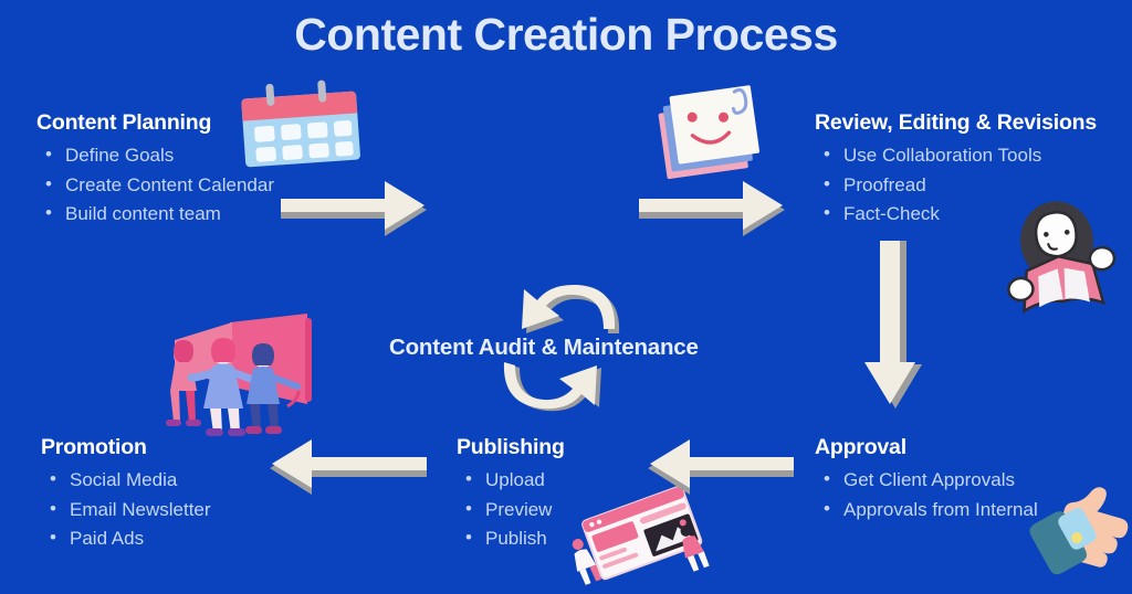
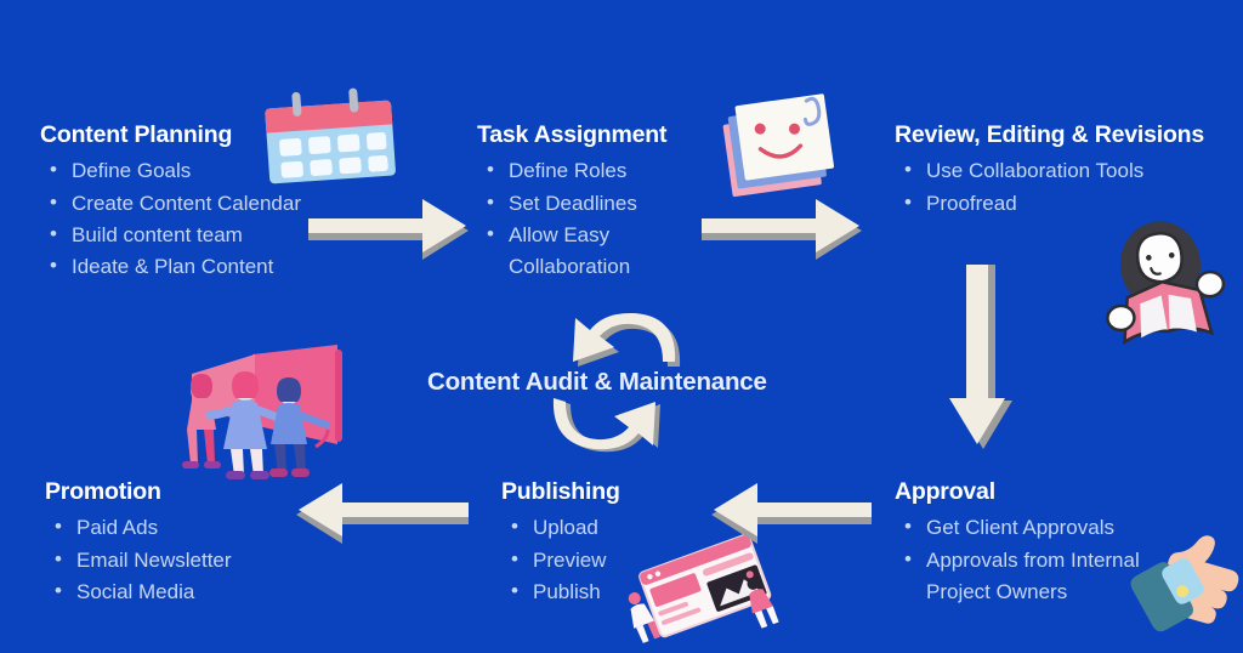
- Content Creation Process
  Content Planning
  Define Goals
  Create Content Calendar
  Build content team
+ Ideate & Plan Content
+ Task Assignment
+ Define Roles
+ Set Deadlines
+ Allow Easy
+ Collaboration
  Review, Editing & Revisions
  Use Collaboration Tools
  Proofread
- Fact-Check
  Promotion
- Social Media
+ Paid Ads
  Email Newsletter
- Paid Ads
+ Social Media
  Publishing
  Upload
  Preview
  Publish
  Approval
  Get Client Approvals
  Approvals from Internal
+ Project Owners
  Content Audit & Maintenance
